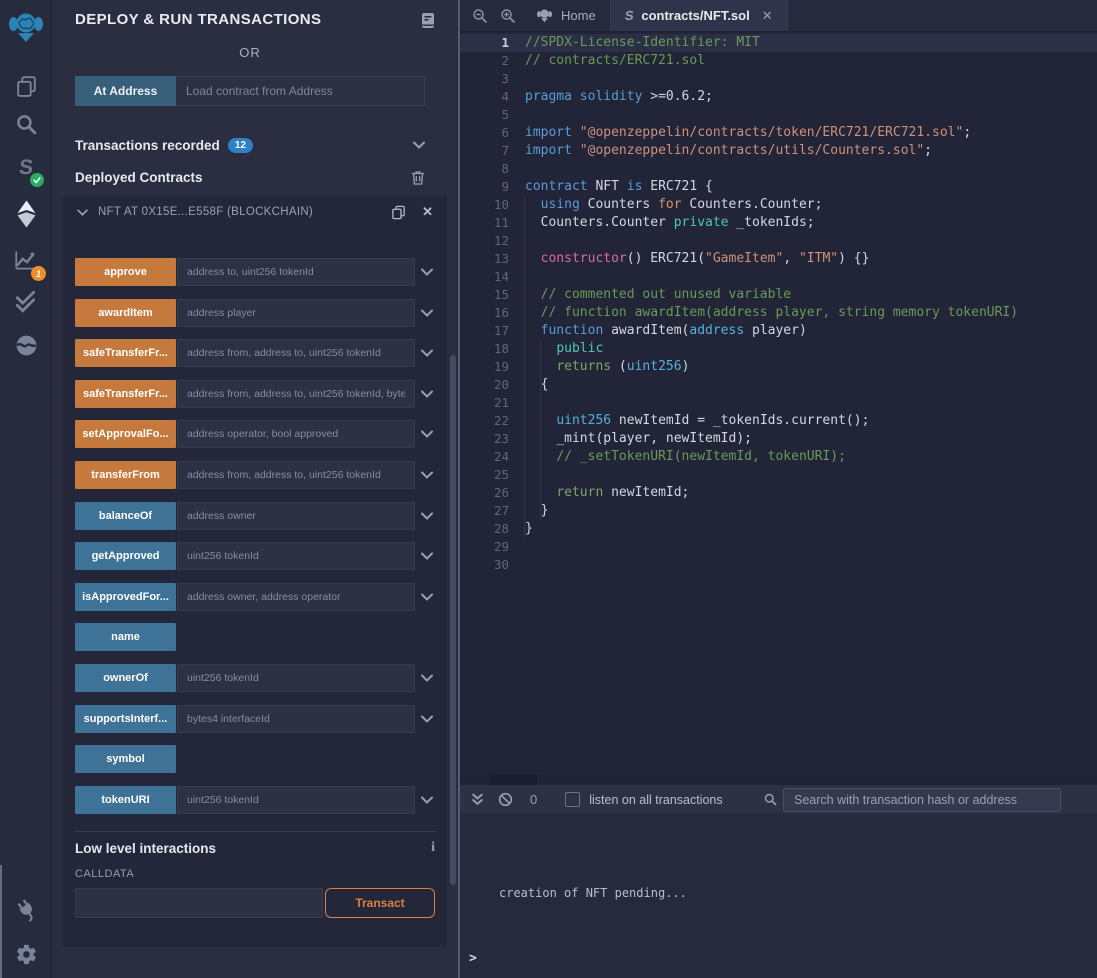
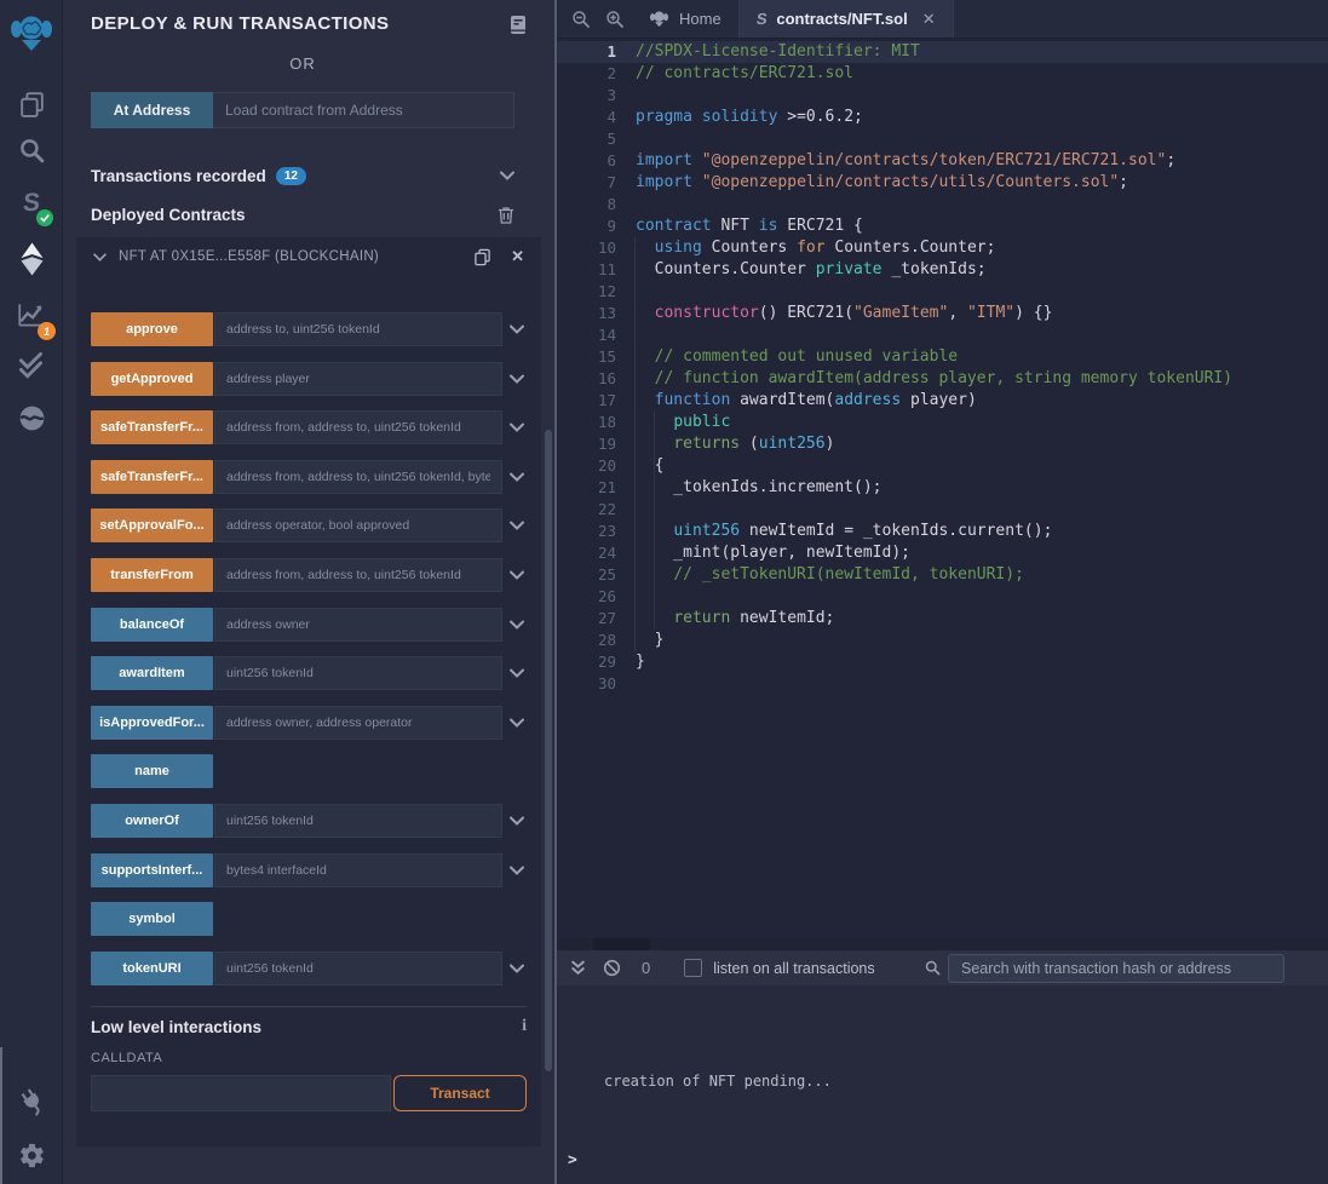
  1
  DEPLOY & RUN TRANSACTIONS
  OR
  At Address
  Load contract from Address
  Transactions recorded
  12
  Deployed Contracts
  NFT AT 0X15E...E558F (BLOCKCHAIN)
  ✕
  approve
  address to, uint256 tokenId
- awardItem
+ getApproved
  address player
  safeTransferFr...
  address from, address to, uint256 tokenId
  safeTransferFr...
  address from, address to, uint256 tokenId, byte
  setApprovalFo...
  address operator, bool approved
  transferFrom
  address from, address to, uint256 tokenId
  balanceOf
  address owner
- getApproved
+ awardItem
  uint256 tokenId
  isApprovedFor...
  address owner, address operator
  name
  ownerOf
  uint256 tokenId
  supportsInterf...
  bytes4 interfaceId
  symbol
  tokenURI
  uint256 tokenId
  Low level interactions
  i
  CALLDATA
  Transact
  Home
  contracts/NFT.sol
  ✕
  1
  2
  3
  4
  5
  6
  7
  8
  9
  10
  11
  12
  13
  14
  15
  16
  17
  18
  19
  20
  21
  22
  23
  24
  25
  26
  27
  28
  29
  30
  //SPDX-License-Identifier: MIT
  // contracts/ERC721.sol
  pragma solidity >=0.6.2;
  import "@openzeppelin/contracts/token/ERC721/ERC721.sol";
  import "@openzeppelin/contracts/utils/Counters.sol";
  contract NFT is ERC721 {
  using Counters for Counters.Counter;
  Counters.Counter private _tokenIds;
  constructor() ERC721("GameItem", "ITM") {}
  // commented out unused variable
  // function awardItem(address player, string memory tokenURI)
  function awardItem(address player)
  public
  returns (uint256)
  {
+ _tokenIds.increment();
  uint256 newItemId = _tokenIds.current();
  _mint(player, newItemId);
  // _setTokenURI(newItemId, tokenURI);
  return newItemId;
  }
  }
  0
  listen on all transactions
  Search with transaction hash or address
  creation of NFT pending...
  >
